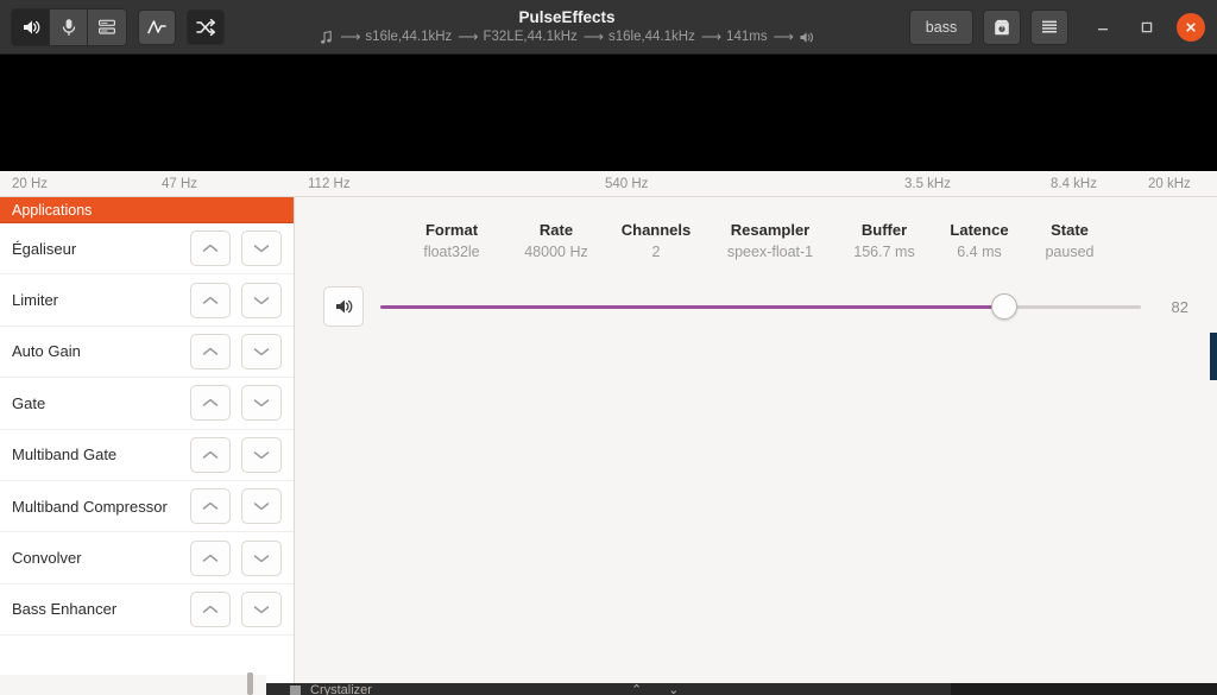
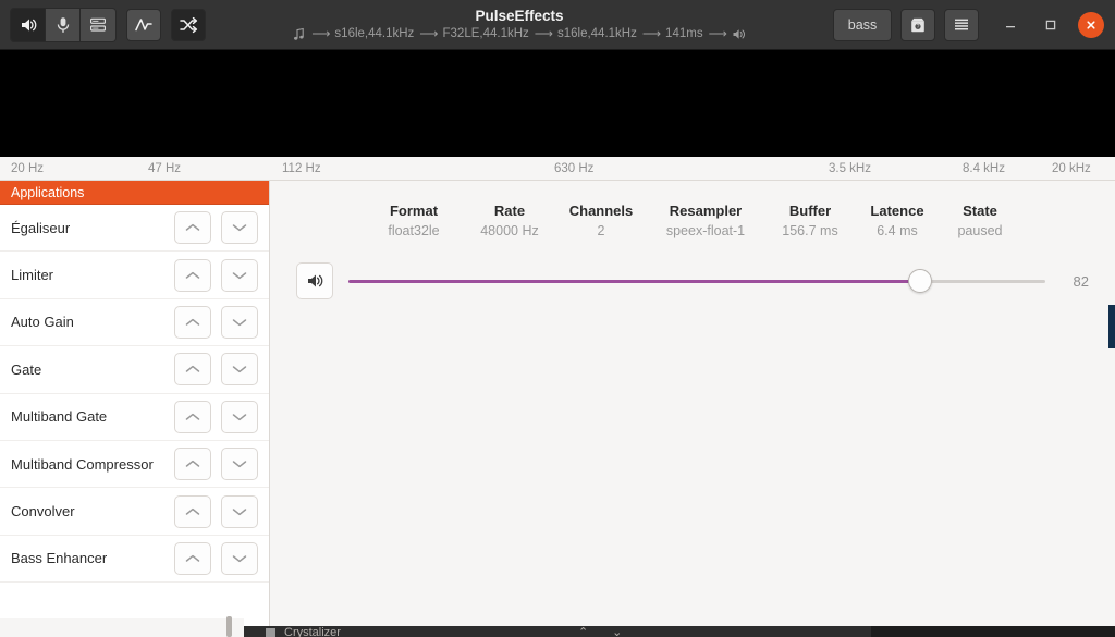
  PulseEffects
  ⟶
  s16le,44.1kHz
  ⟶
  F32LE,44.1kHz
  ⟶
  s16le,44.1kHz
  ⟶
  141ms
  ⟶
  bass
  20 Hz
  47 Hz
  112 Hz
- 540 Hz
+ 630 Hz
  3.5 kHz
  8.4 kHz
  20 kHz
  Applications
  Égaliseur
  Limiter
  Auto Gain
  Gate
  Multiband Gate
  Multiband Compressor
  Convolver
  Bass Enhancer
  Format
  float32le
  Rate
  48000 Hz
  Channels
  2
  Resampler
  speex-float-1
  Buffer
  156.7 ms
  Latence
  6.4 ms
  State
  paused
  82
  Crystalizer
  ⌃
  ⌄
